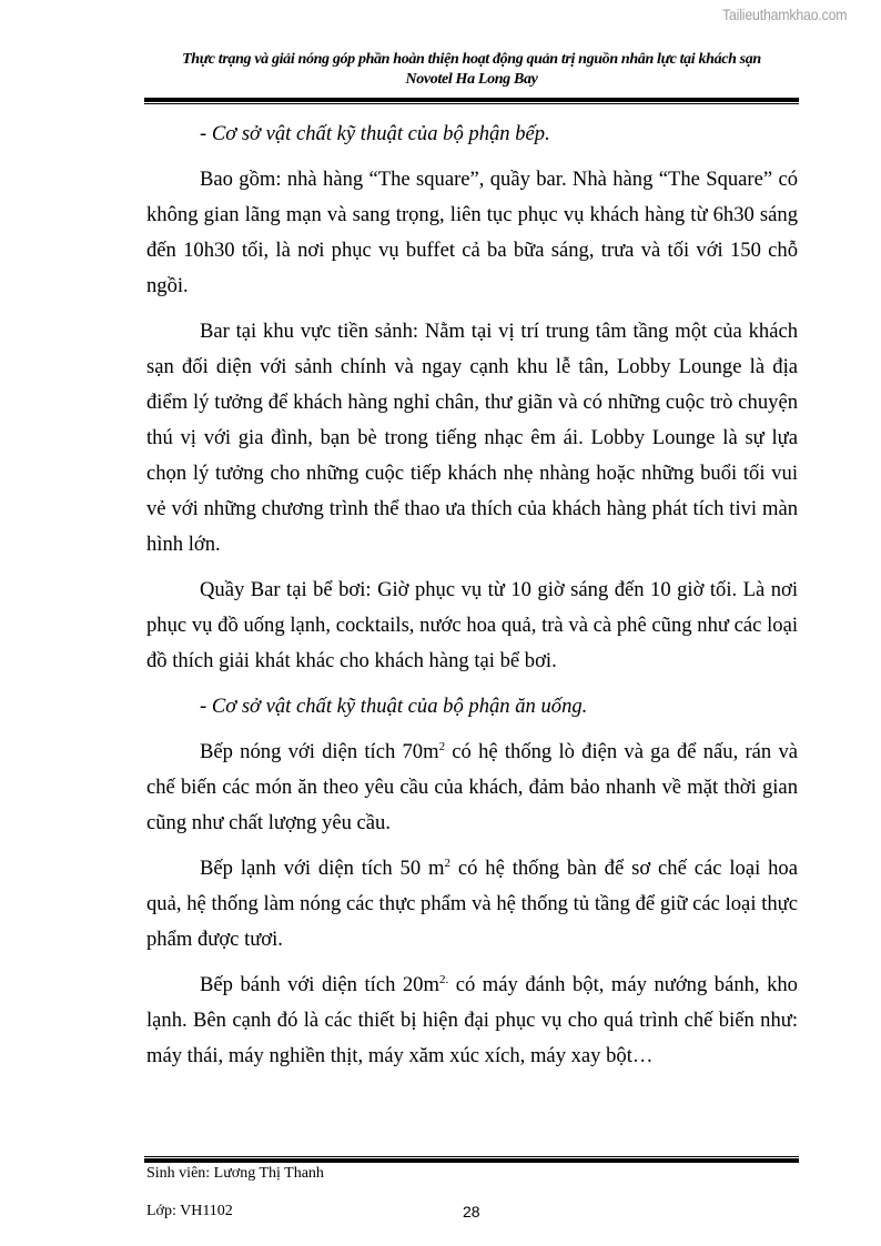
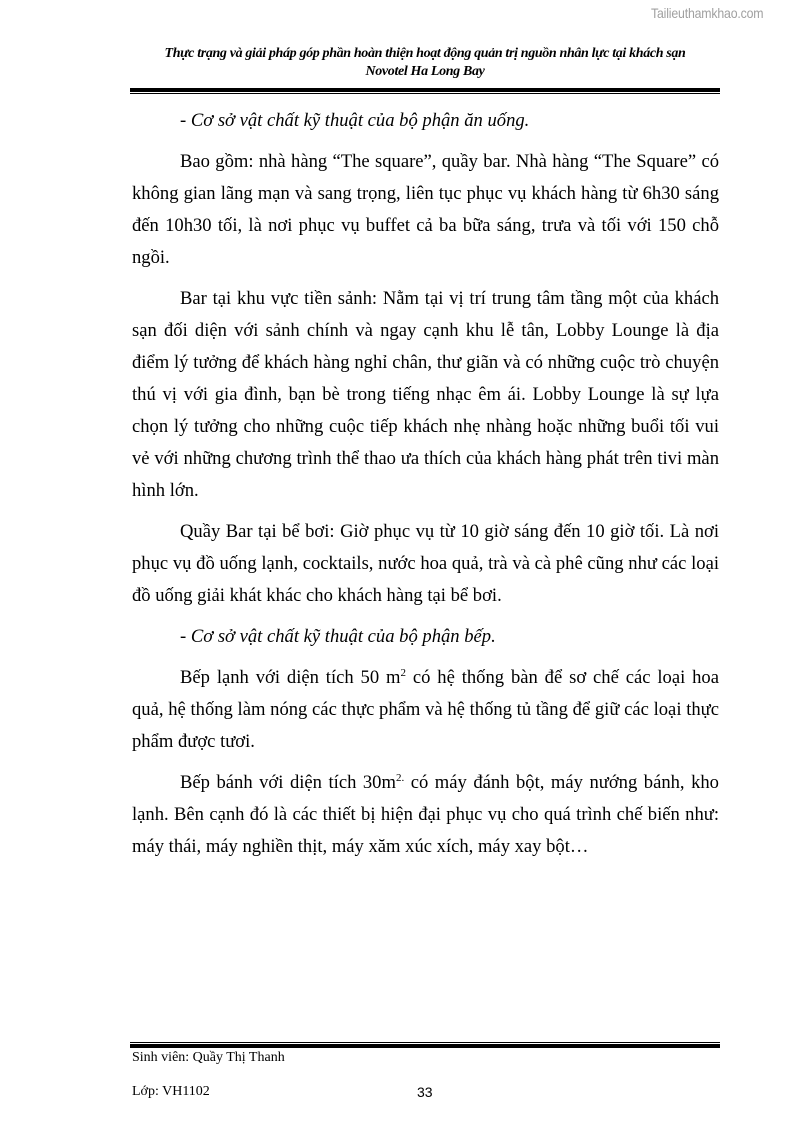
  Tailieuthamkhao.com
- Thực trạng và giải nóng góp phần hoàn thiện hoạt động quản trị nguồn nhân lực tại khách sạn
+ Thực trạng và giải pháp góp phần hoàn thiện hoạt động quản trị nguồn nhân lực tại khách sạn
  Novotel Ha Long Bay
- - Cơ sở vật chất kỹ thuật của bộ phận bếp.
+ - Cơ sở vật chất kỹ thuật của bộ phận ăn uống.
  Bao gồm: nhà hàng “The square”, quầy bar. Nhà hàng “The Square” có không gian lãng mạn và sang trọng, liên tục phục vụ khách hàng từ 6h30 sáng đến 10h30 tối, là nơi phục vụ buffet cả ba bữa sáng, trưa và tối với 150 chỗ ngồi.
- Bar tại khu vực tiền sảnh: Nằm tại vị trí trung tâm tầng một của khách sạn đối diện với sảnh chính và ngay cạnh khu lễ tân, Lobby Lounge là địa điểm lý tưởng để khách hàng nghỉ chân, thư giãn và có những cuộc trò chuyện thú vị với gia đình, bạn bè trong tiếng nhạc êm ái. Lobby Lounge là sự lựa chọn lý tưởng cho những cuộc tiếp khách nhẹ nhàng hoặc những buổi tối vui vẻ với những chương trình thể thao ưa thích của khách hàng phát tích tivi màn hình lớn.
+ Bar tại khu vực tiền sảnh: Nằm tại vị trí trung tâm tầng một của khách sạn đối diện với sảnh chính và ngay cạnh khu lễ tân, Lobby Lounge là địa điểm lý tưởng để khách hàng nghỉ chân, thư giãn và có những cuộc trò chuyện thú vị với gia đình, bạn bè trong tiếng nhạc êm ái. Lobby Lounge là sự lựa chọn lý tưởng cho những cuộc tiếp khách nhẹ nhàng hoặc những buổi tối vui vẻ với những chương trình thể thao ưa thích của khách hàng phát trên tivi màn hình lớn.
- Quầy Bar tại bể bơi: Giờ phục vụ từ 10 giờ sáng đến 10 giờ tối. Là nơi phục vụ đồ uống lạnh, cocktails, nước hoa quả, trà và cà phê cũng như các loại đồ thích giải khát khác cho khách hàng tại bể bơi.
+ Quầy Bar tại bể bơi: Giờ phục vụ từ 10 giờ sáng đến 10 giờ tối. Là nơi phục vụ đồ uống lạnh, cocktails, nước hoa quả, trà và cà phê cũng như các loại đồ uống giải khát khác cho khách hàng tại bể bơi.
- - Cơ sở vật chất kỹ thuật của bộ phận ăn uống.
+ - Cơ sở vật chất kỹ thuật của bộ phận bếp.
- Bếp nóng với diện tích 70m2 có hệ thống lò điện và ga để nấu, rán và chế biến các món ăn theo yêu cầu của khách, đảm bảo nhanh về mặt thời gian cũng như chất lượng yêu cầu.
  Bếp lạnh với diện tích 50 m2 có hệ thống bàn để sơ chế các loại hoa quả, hệ thống làm nóng các thực phẩm và hệ thống tủ tầng để giữ các loại thực phẩm được tươi.
- Bếp bánh với diện tích 20m2. có máy đánh bột, máy nướng bánh, kho lạnh. Bên cạnh đó là các thiết bị hiện đại phục vụ cho quá trình chế biến như: máy thái, máy nghiền thịt, máy xăm xúc xích, máy xay bột…
+ Bếp bánh với diện tích 30m2. có máy đánh bột, máy nướng bánh, kho lạnh. Bên cạnh đó là các thiết bị hiện đại phục vụ cho quá trình chế biến như: máy thái, máy nghiền thịt, máy xăm xúc xích, máy xay bột…
- Sinh viên: Lương Thị Thanh
+ Sinh viên: Quầy Thị Thanh
  Lớp: VH1102
- 28
+ 33
